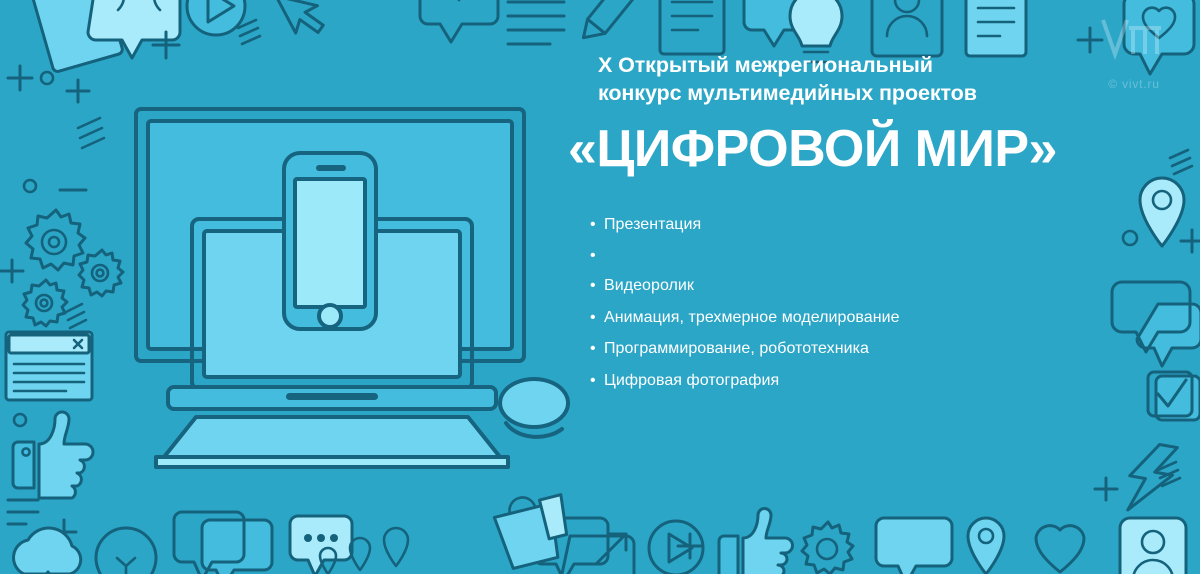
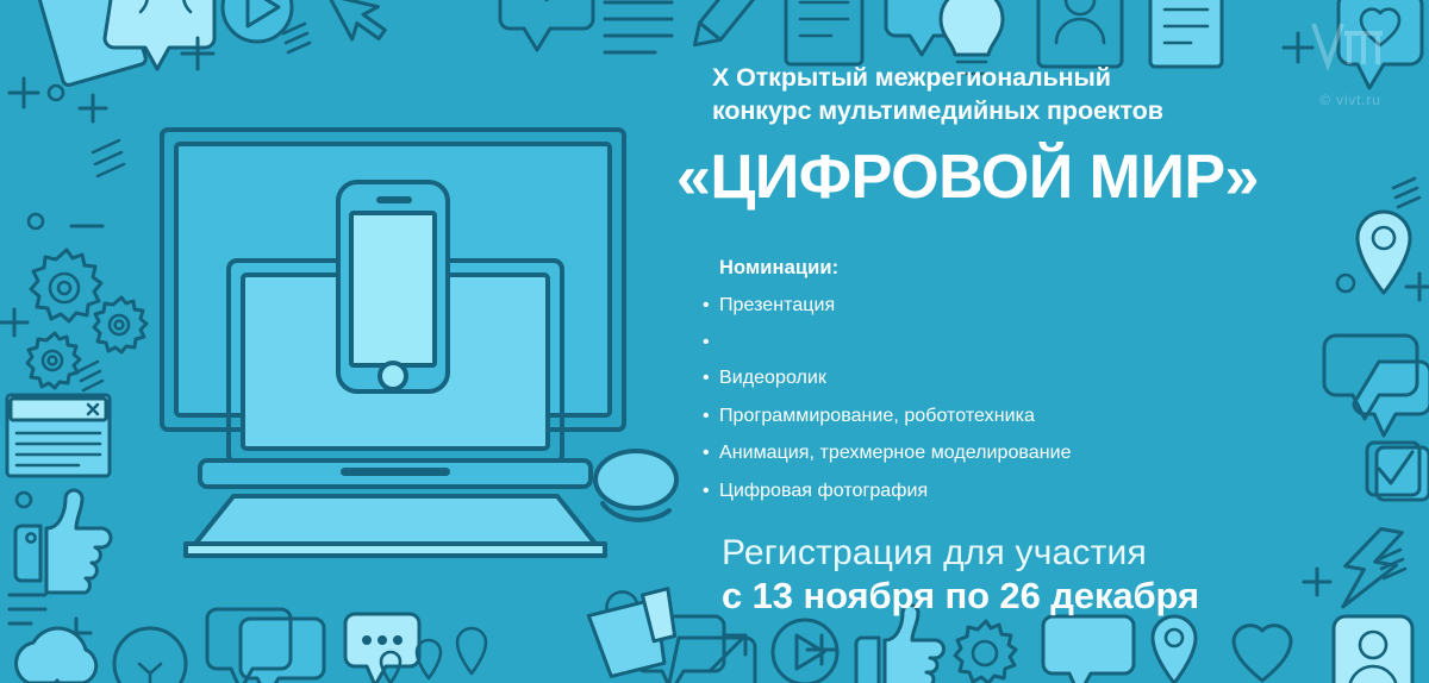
  X Открытый межрегиональный
  конкурс мультимедийных проектов
  «ЦИФРОВОЙ МИР»
+ Номинации:
  •
  Презентация
  •
  •
  Видеоролик
  •
- Анимация, трехмерное моделирование
+ Программирование, робототехника
  •
- Программирование, робототехника
+ Анимация, трехмерное моделирование
  •
  Цифровая фотография
+ Регистрация для участия
+ с 13 ноября по 26 декабря
  © vivt.ru
